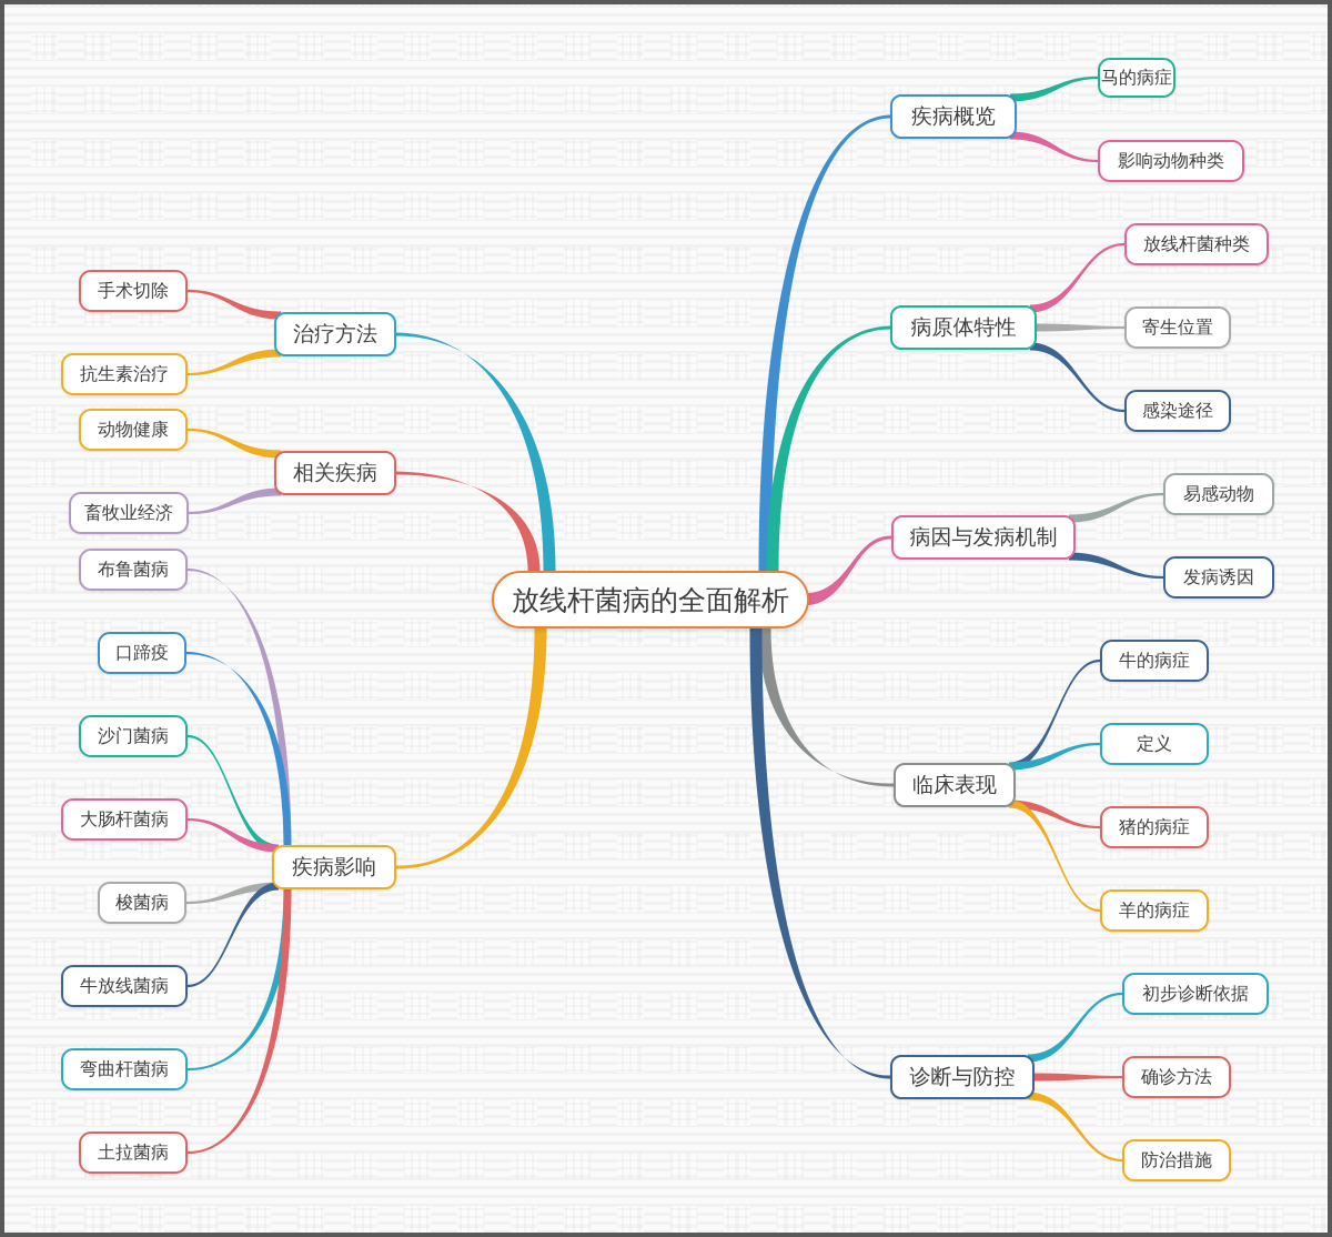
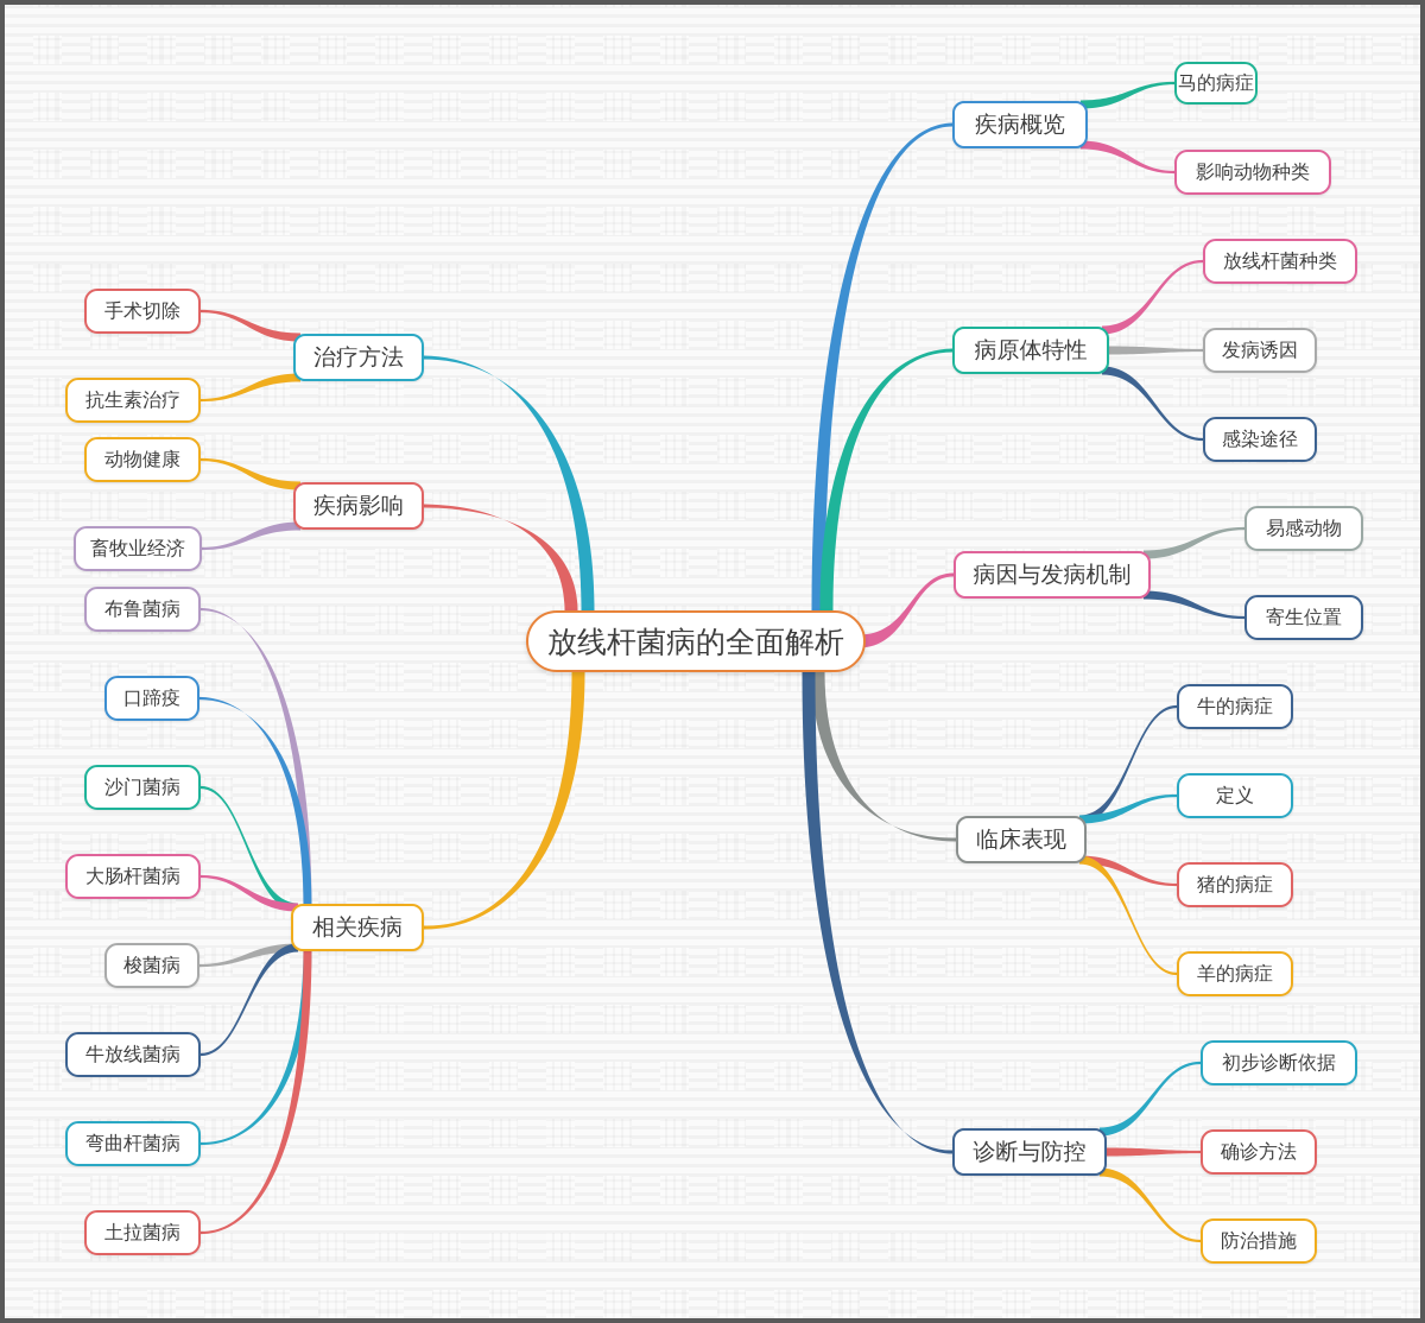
  放线杆菌病的全面解析
  疾病概览
  马的病症
  影响动物种类
  病原体特性
  放线杆菌种类
- 寄生位置
+ 发病诱因
  感染途径
  病因与发病机制
  易感动物
- 发病诱因
+ 寄生位置
  临床表现
  牛的病症
  定义
  猪的病症
  羊的病症
  诊断与防控
  初步诊断依据
  确诊方法
  防治措施
  治疗方法
  手术切除
  抗生素治疗
- 相关疾病
+ 疾病影响
  动物健康
  畜牧业经济
- 疾病影响
+ 相关疾病
  布鲁菌病
  口蹄疫
  沙门菌病
  大肠杆菌病
  梭菌病
  牛放线菌病
  弯曲杆菌病
  土拉菌病
